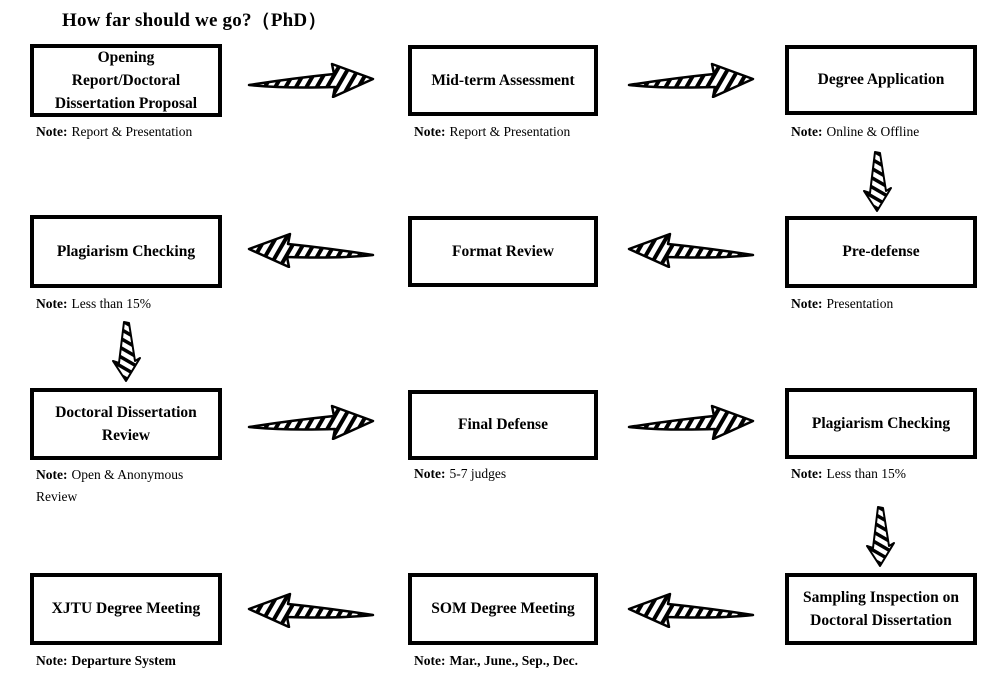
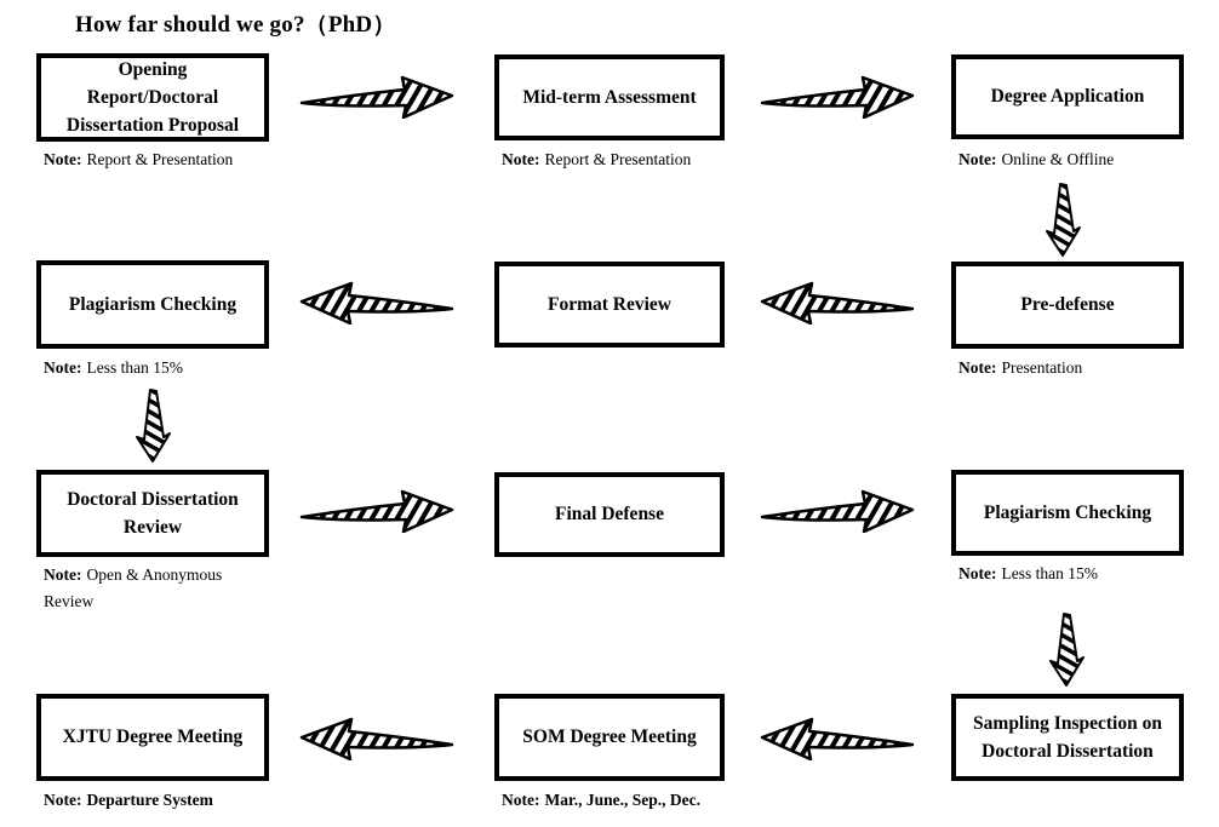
  How far should we go?（PhD）
  Opening
  Report/Doctoral
  Dissertation Proposal
  Note: Report & Presentation
  Mid-term Assessment
  Note: Report & Presentation
  Degree Application
  Note: Online & Offline
  Plagiarism Checking
  Note: Less than 15%
  Format Review
  Pre-defense
  Note: Presentation
  Doctoral Dissertation
  Review
  Note: Open & Anonymous
  Review
  Final Defense
- Note: 5-7 judges
  Plagiarism Checking
  Note: Less than 15%
  XJTU Degree Meeting
  Note: Departure System
  SOM Degree Meeting
  Note: Mar., June., Sep., Dec.
  Sampling Inspection on
  Doctoral Dissertation
